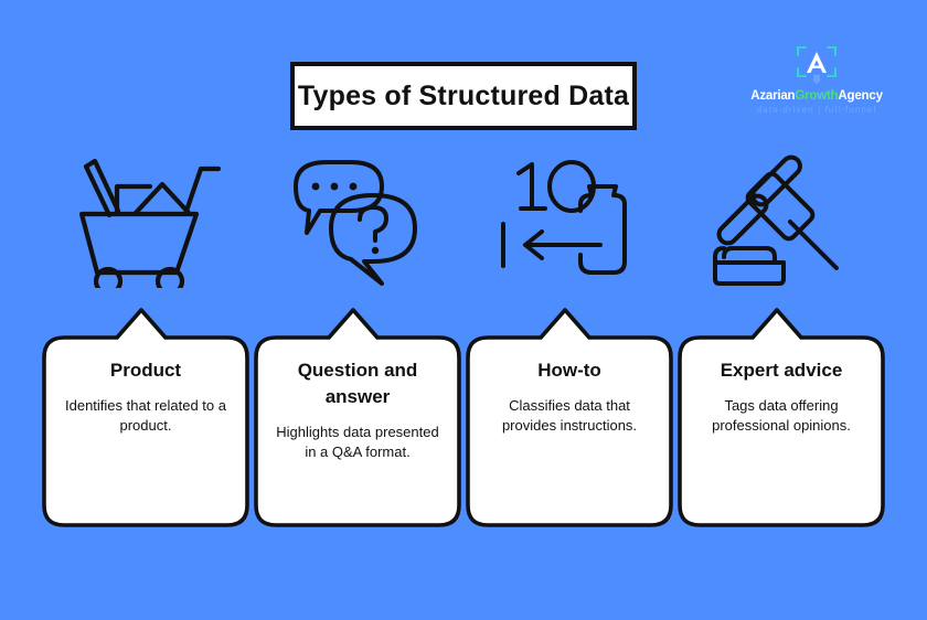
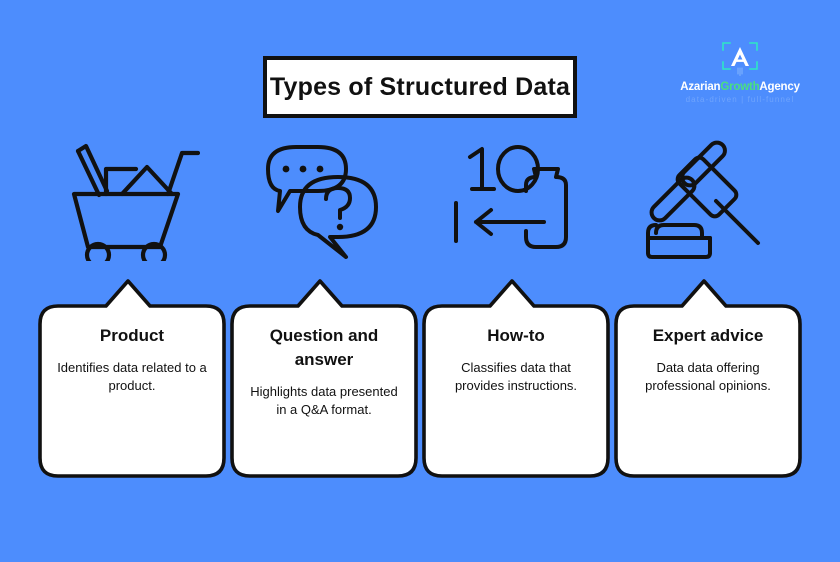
  Types of Structured Data
  AzarianGrowthAgency
  data-driven | full-funnel
  Product
- Identifies that related to a product.
+ Identifies data related to a product.
  Question and answer
  Highlights data presented in a Q&A format.
  How-to
  Classifies data that provides instructions.
  Expert advice
- Tags data offering professional opinions.
+ Data data offering professional opinions.
